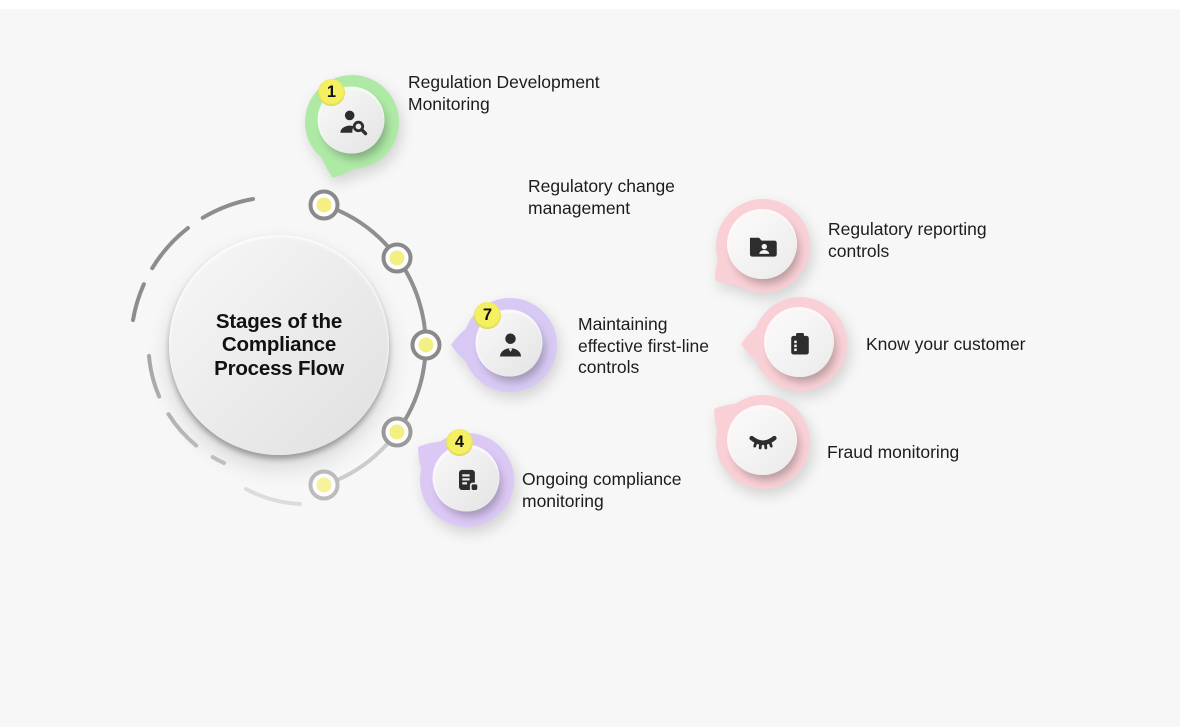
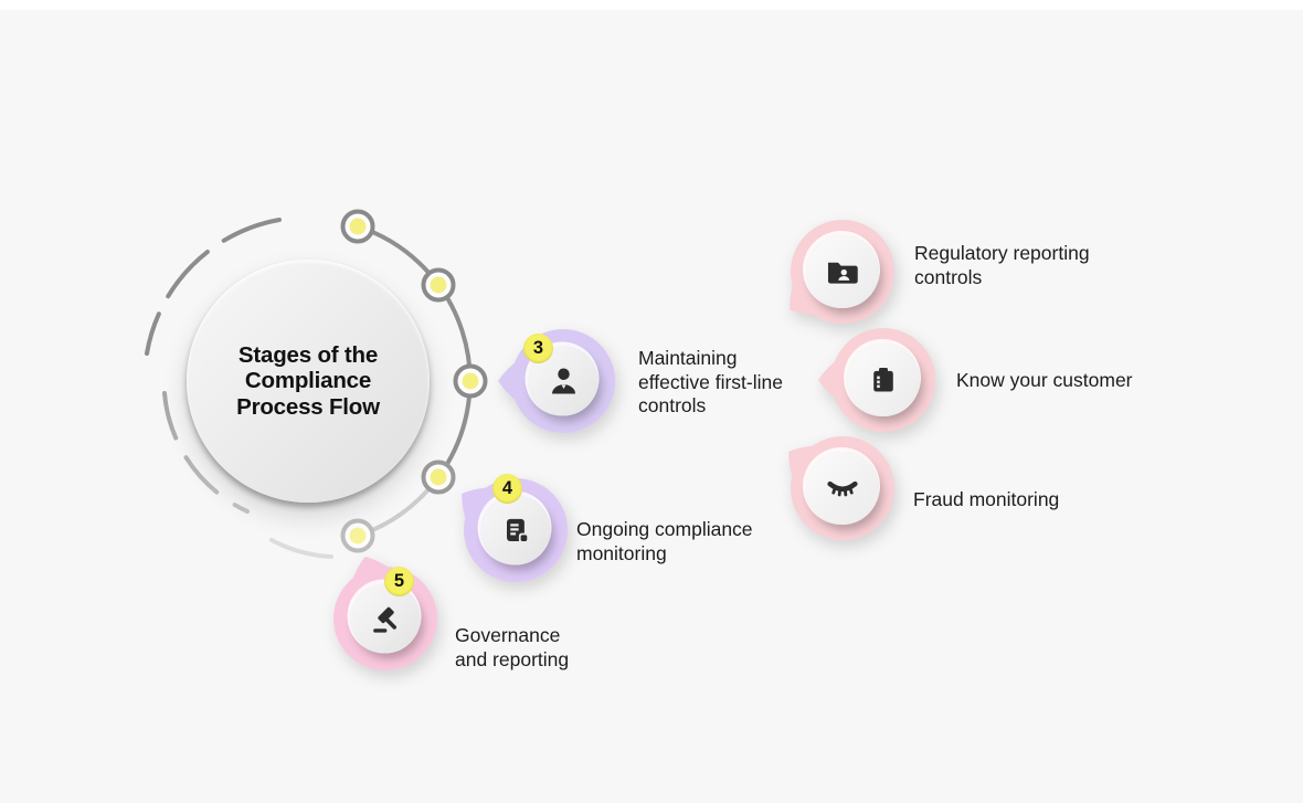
  Stages of the
  Compliance
  Process Flow
- 1
- Regulation Development
- Monitoring
- Regulatory change
- management
- 7
+ 3
  Maintaining
  effective first-line
  controls
  4
  Ongoing compliance
  monitoring
+ 5
+ Governance
+ and reporting
  Regulatory reporting
  controls
  Know your customer
  Fraud monitoring
